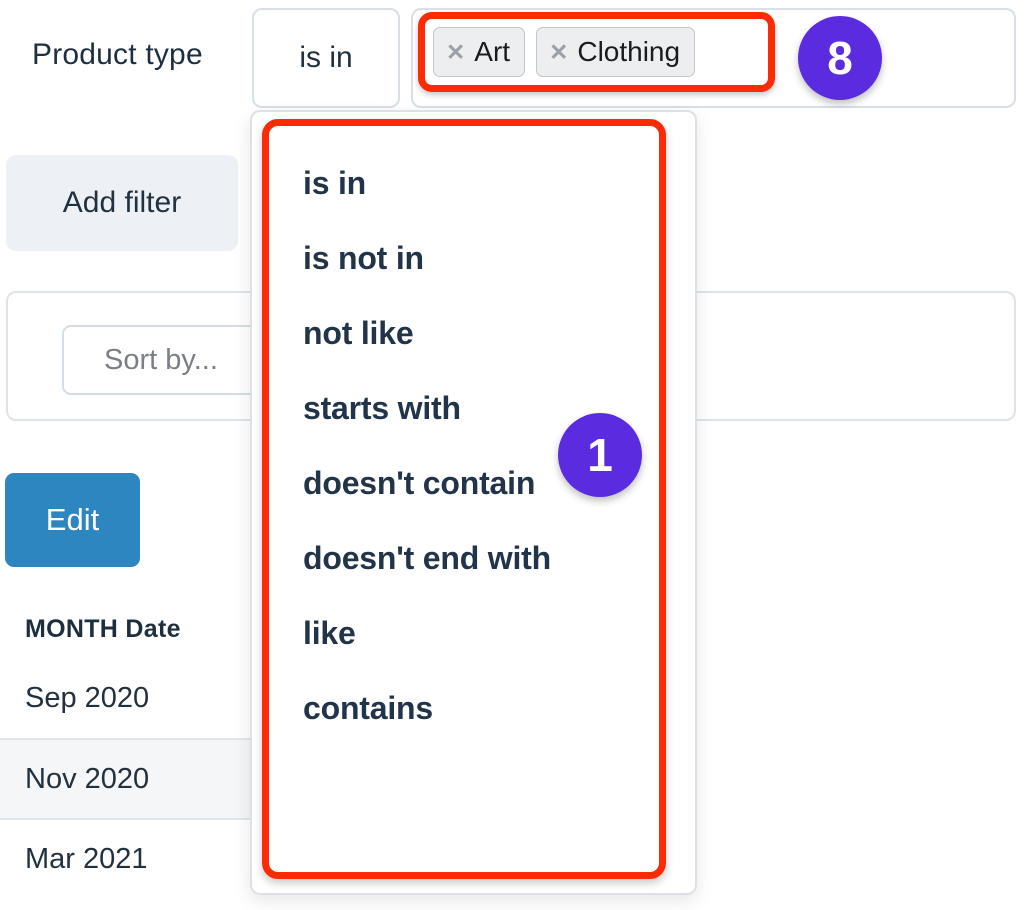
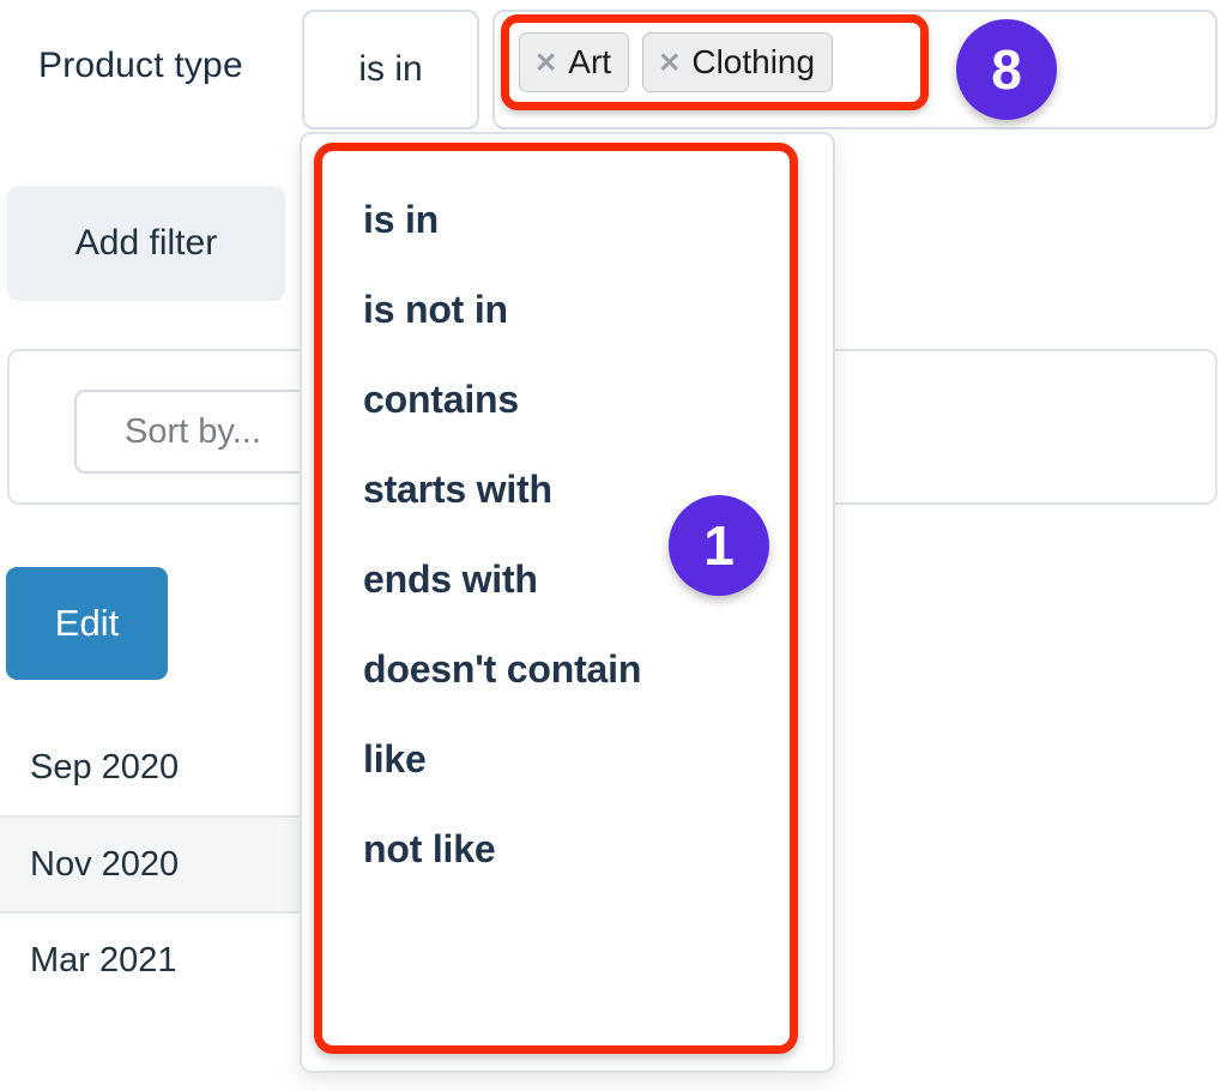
  Product type
  is in
  ✕
  Art
  ✕
  Clothing
  8
  Add filter
  Sort by...
  Edit
- MONTH Date
  Sep 2020
  Nov 2020
  Mar 2021
  is in
  is not in
- not like
+ contains
  starts with
+ ends with
  doesn't contain
- doesn't end with
  like
- contains
+ not like
  1
